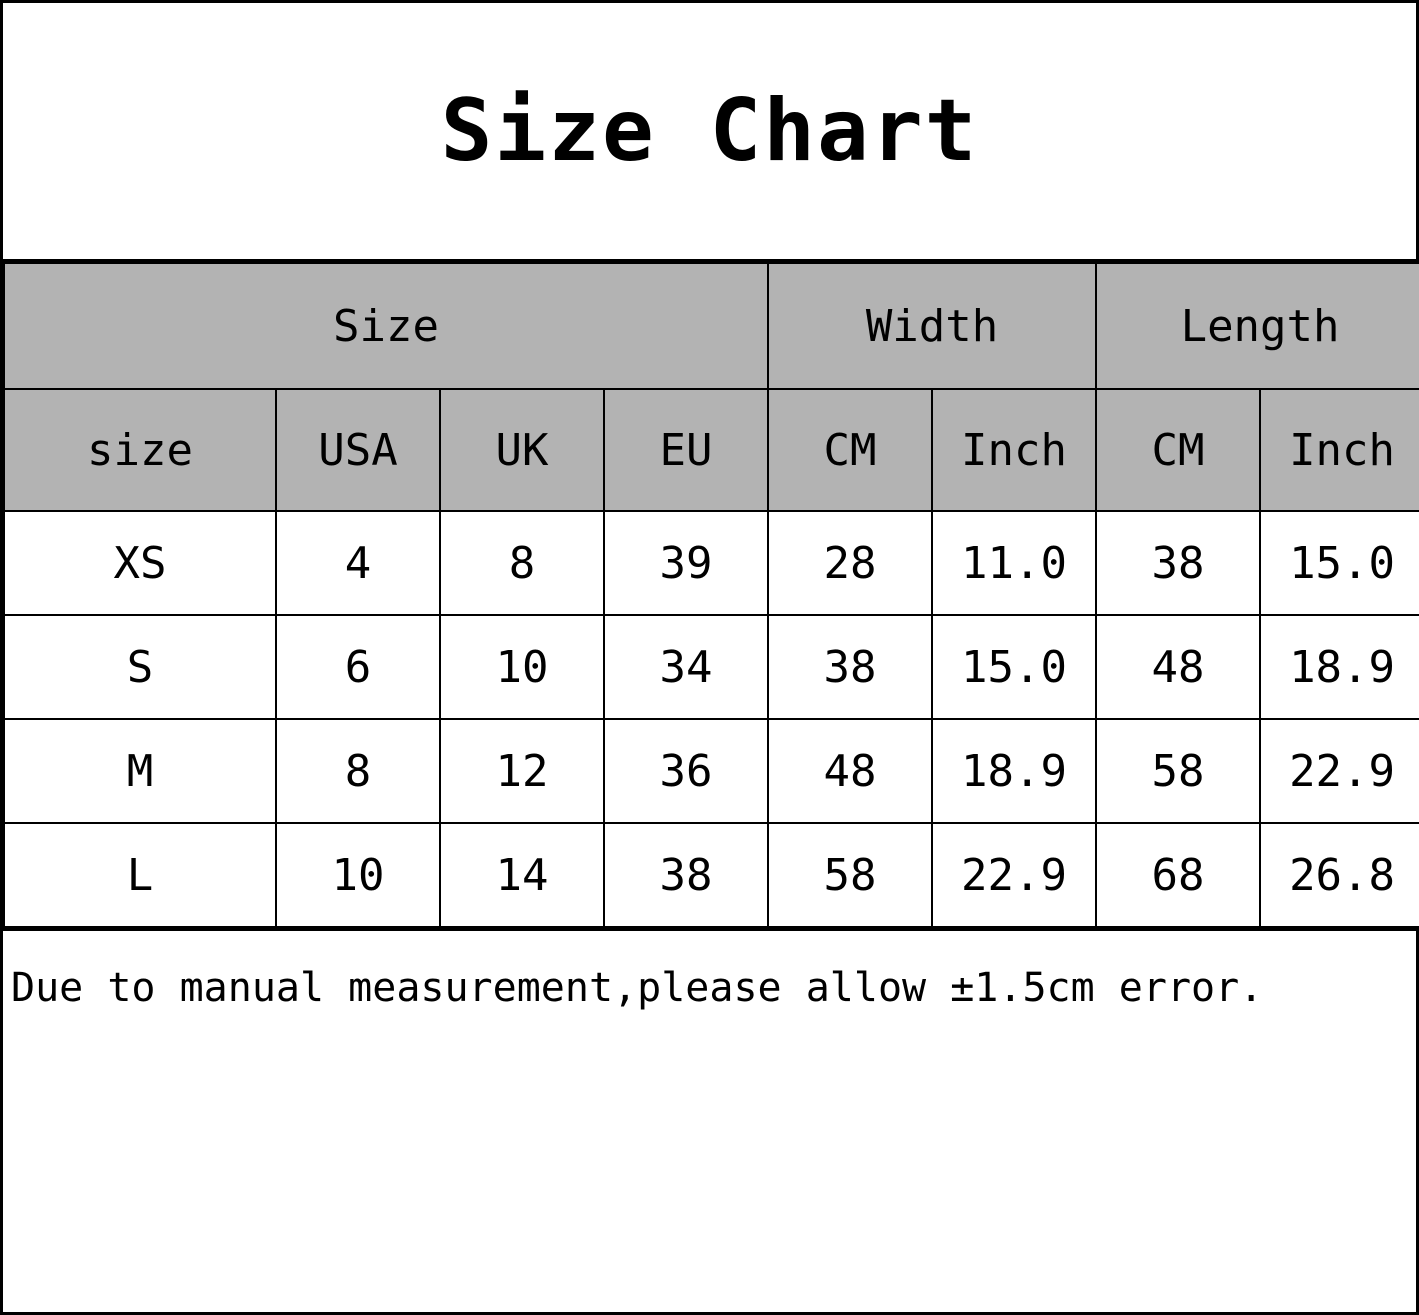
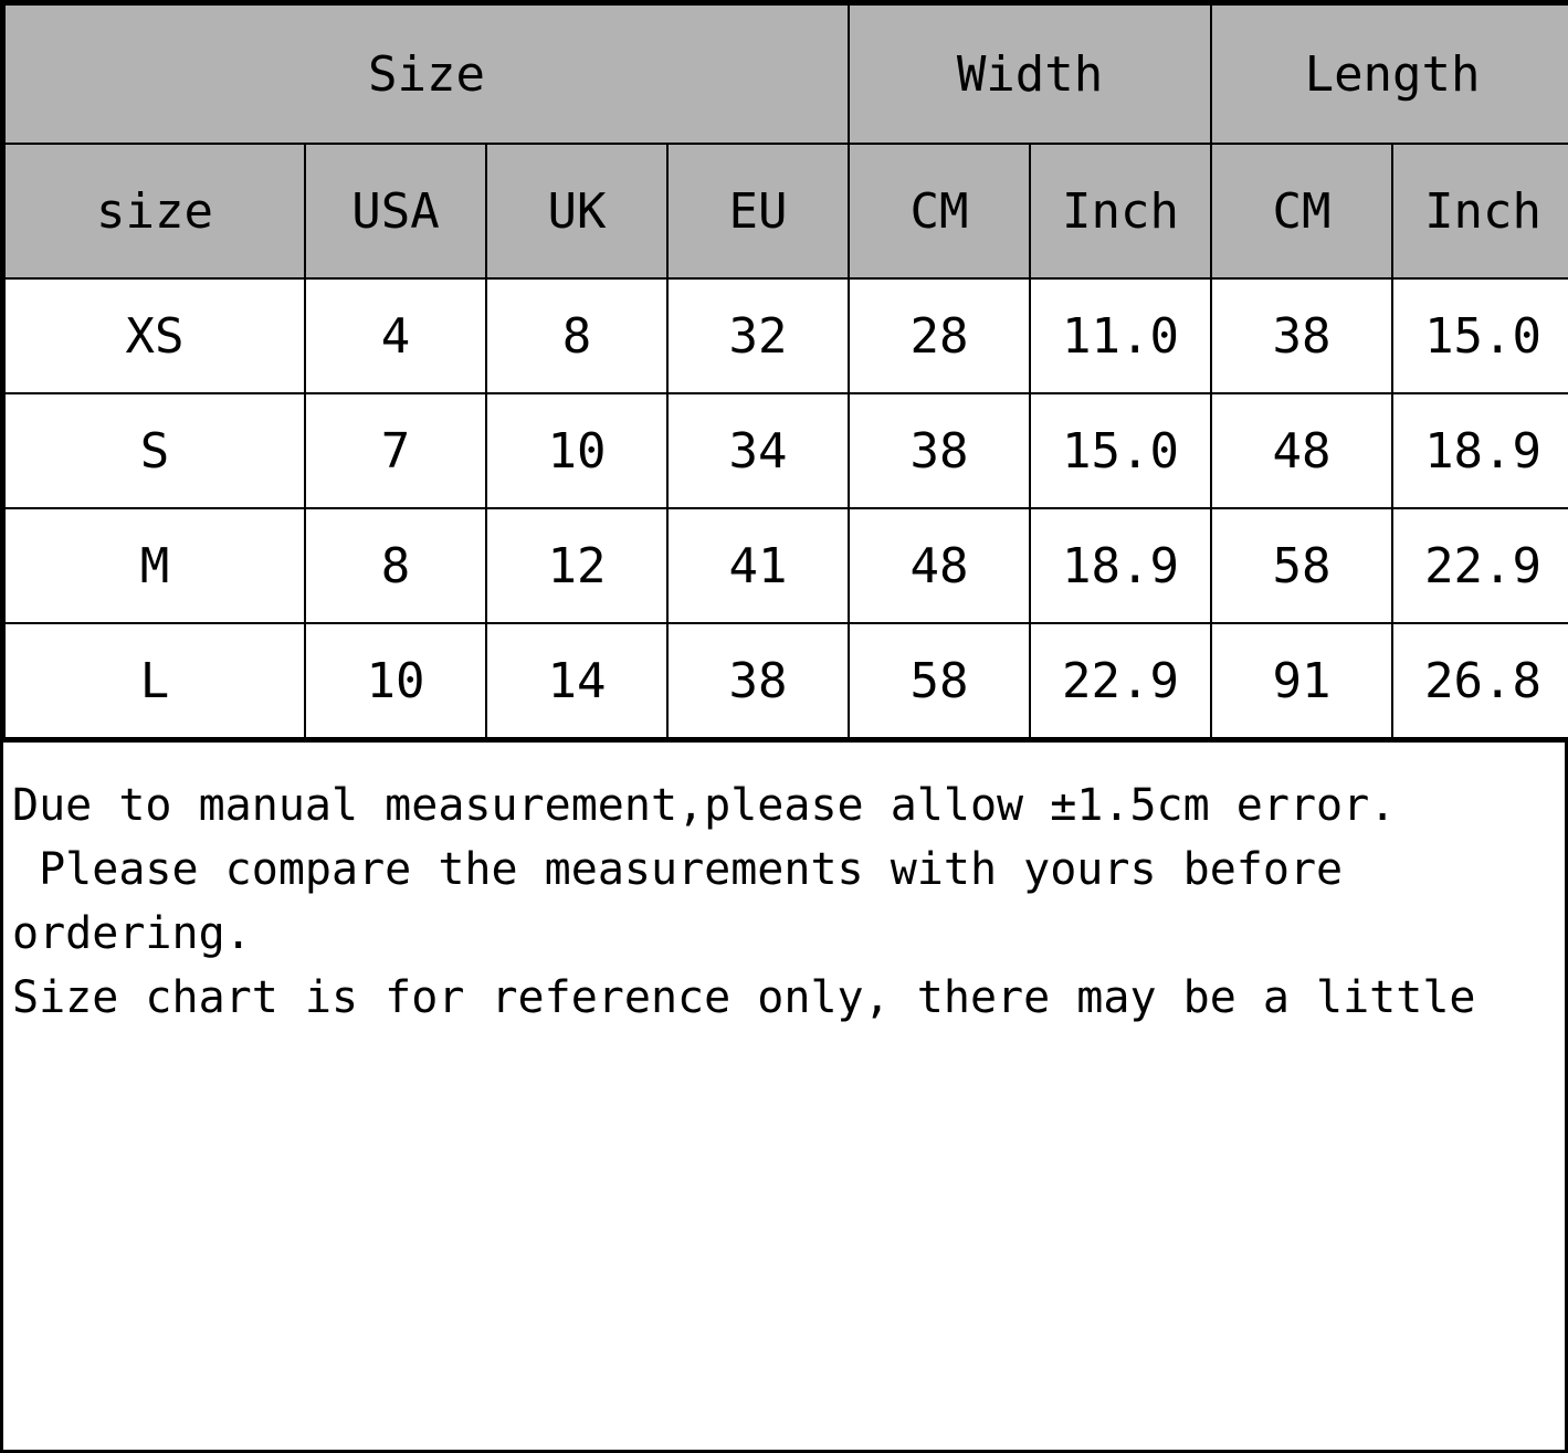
- Size Chart
  Size	Width	Length
  size	USA	UK	EU	CM	Inch	CM	Inch
- XS	4	8	39	28	11.0	38	15.0
+ XS	4	8	32	28	11.0	38	15.0
- S	6	10	34	38	15.0	48	18.9
+ S	7	10	34	38	15.0	48	18.9
- M	8	12	36	48	18.9	58	22.9
+ M	8	12	41	48	18.9	58	22.9
- L	10	14	38	58	22.9	68	26.8
+ L	10	14	38	58	22.9	91	26.8
  Due to manual measurement,please allow ±1.5cm error.
+ Please compare the measurements with yours before
+ ordering.
+ Size chart is for reference only, there may be a little
